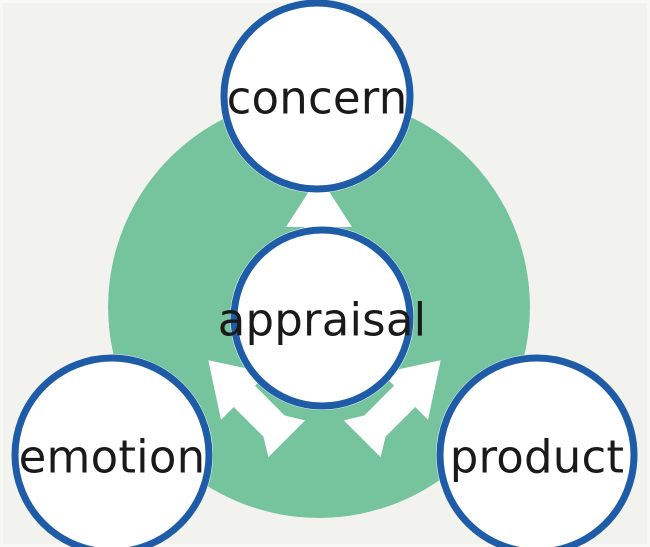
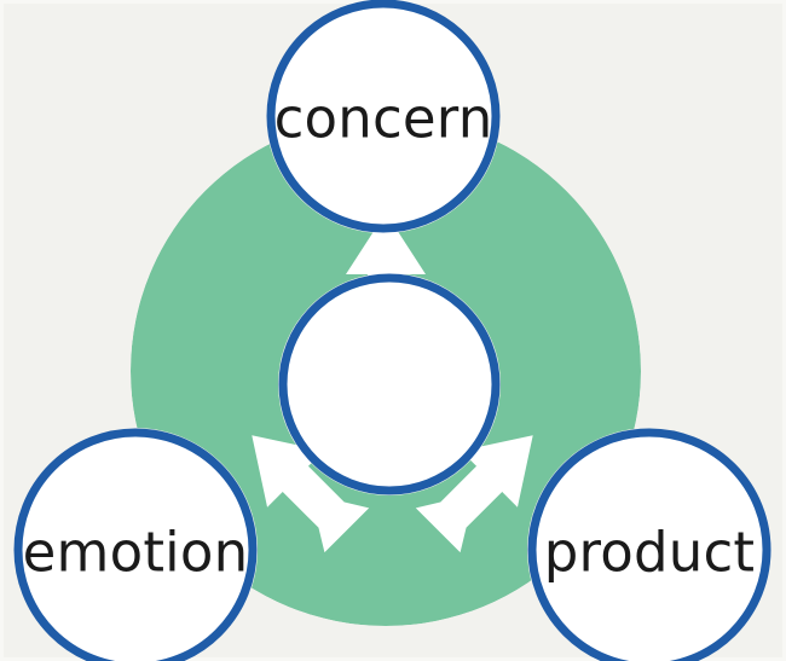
  concern
- appraisal
  emotion
  product
